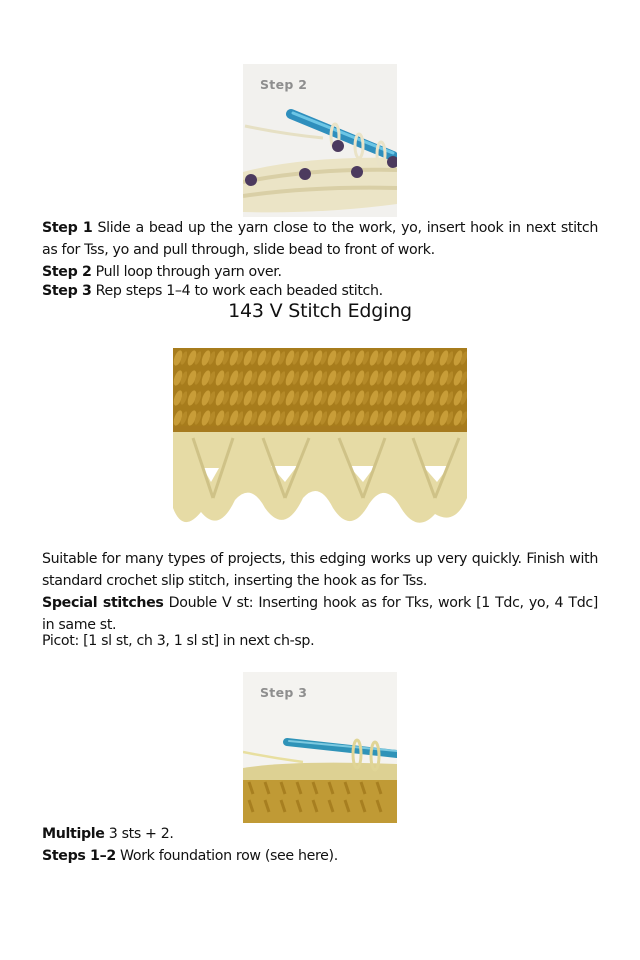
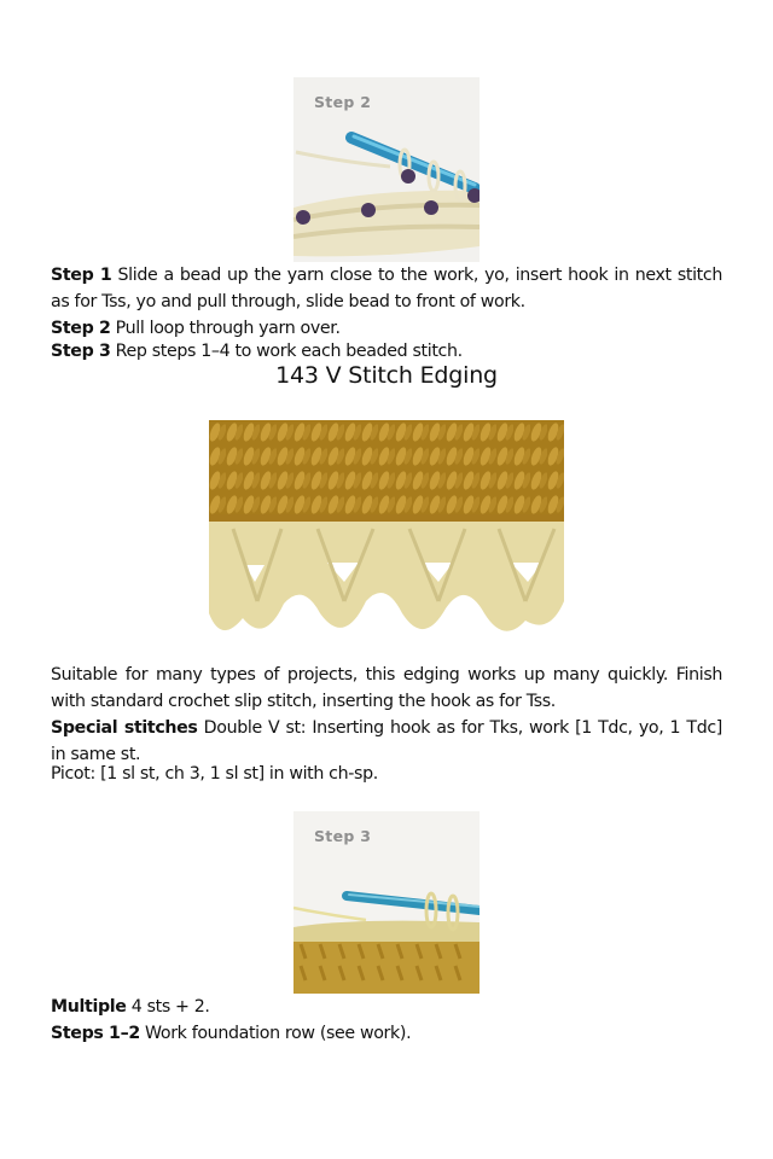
  Step 2
  Step 1 Slide a bead up the yarn close to the work, yo, insert hook in next stitch as for Tss, yo and pull through, slide bead to front of work.
  Step 2 Pull loop through yarn over.
  Step 3 Rep steps 1–4 to work each beaded stitch.
  143 V Stitch Edging
- Suitable for many types of projects, this edging works up very quickly. Finish with standard crochet slip stitch, inserting the hook as for Tss.
+ Suitable for many types of projects, this edging works up many quickly. Finish with standard crochet slip stitch, inserting the hook as for Tss.
- Special stitches Double V st: Inserting hook as for Tks, work [1 Tdc, yo, 4 Tdc] in same st.
+ Special stitches Double V st: Inserting hook as for Tks, work [1 Tdc, yo, 1 Tdc] in same st.
- Picot: [1 sl st, ch 3, 1 sl st] in next ch-sp.
+ Picot: [1 sl st, ch 3, 1 sl st] in with ch-sp.
  Step 3
- Multiple 3 sts + 2.
+ Multiple 4 sts + 2.
- Steps 1–2 Work foundation row (see here).
+ Steps 1–2 Work foundation row (see work).
